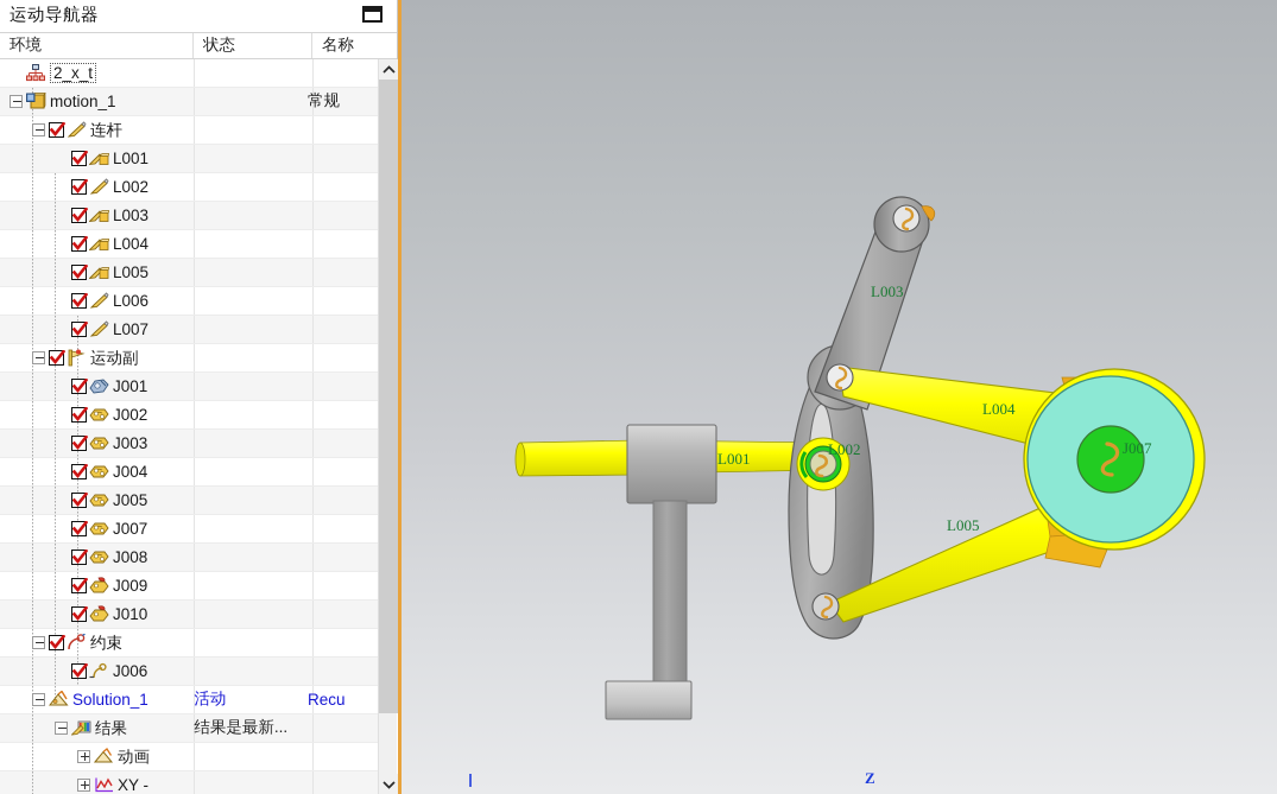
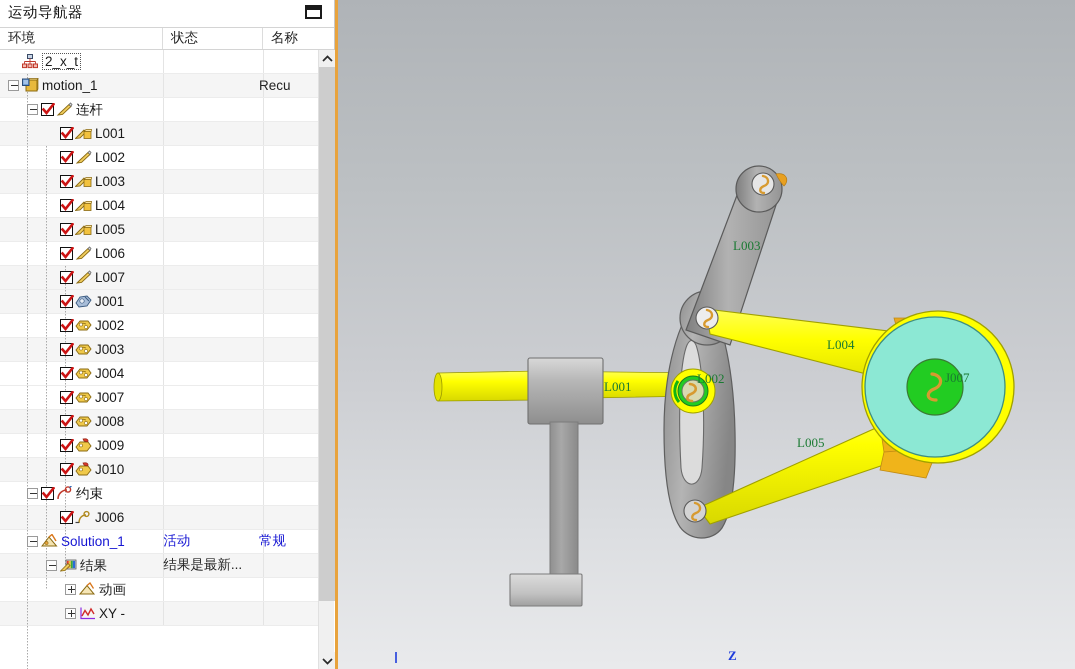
  运动导航器
  环境
  状态
  名称
  2_x_t
  motion_1
- 常规
+ Recu
  连杆
  L001
  L002
  L003
  L004
  L005
  L006
  L007
- 运动副
  J001
  J002
  J003
  J004
- J005
  J007
  J008
  J009
  J010
  约束
  J006
  Solution_1
  活动
- Recu
+ 常规
  结果
  结果是最新...
  动画
  XY -
  L001
  L002
  L003
  L004
  L005
  J007
  Z
